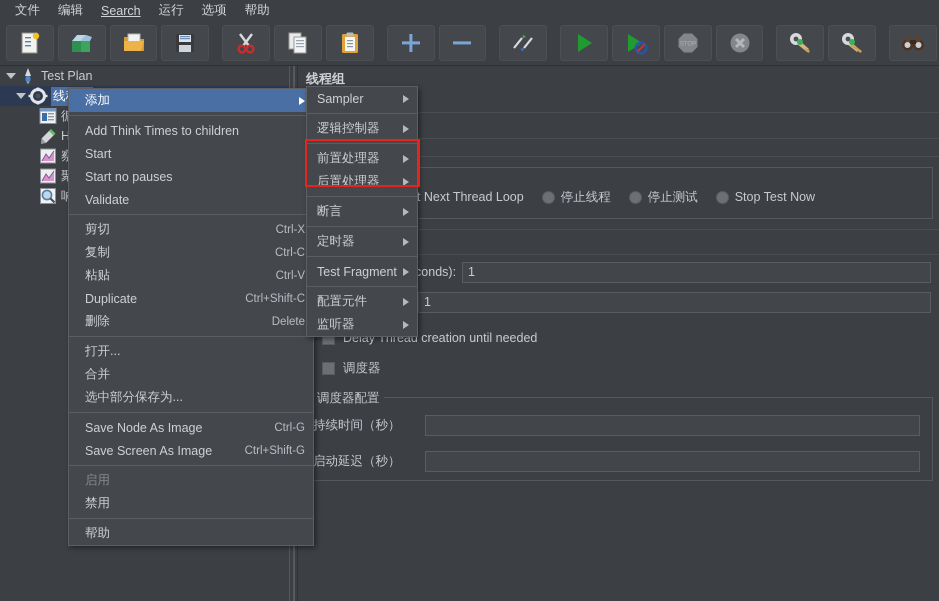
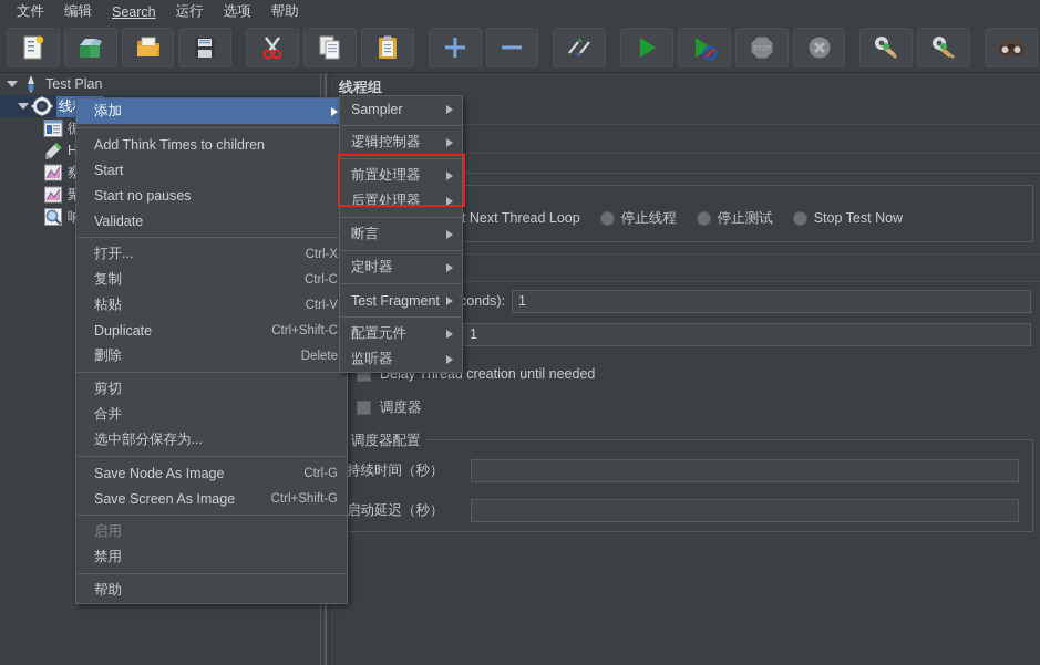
  文件
  编辑
  Search
  运行
  选项
  帮助
  Test Plan
  线程组
  t Next Thread Loop
  停止线程
  停止测试
  Stop Test Now
  1
  1
  Delay Thread creation until needed
  调度器
  调度器配置
  持续时间（秒）
  启动延迟（秒）
  添加
  Add Think Times to children
  Start
  Start no pauses
  Validate
- 剪切
+ 打开...
  Ctrl-X
  复制
  Ctrl-C
  粘贴
  Ctrl-V
  Duplicate
  Ctrl+Shift-C
  删除
  Delete
- 打开...
+ 剪切
  合并
  选中部分保存为...
  Save Node As Image
  Ctrl-G
  Save Screen As Image
  Ctrl+Shift-G
  启用
  禁用
  帮助
  Sampler
  逻辑控制器
  前置处理器
  后置处理器
  断言
  定时器
  Test Fragment
  配置元件
  监听器
